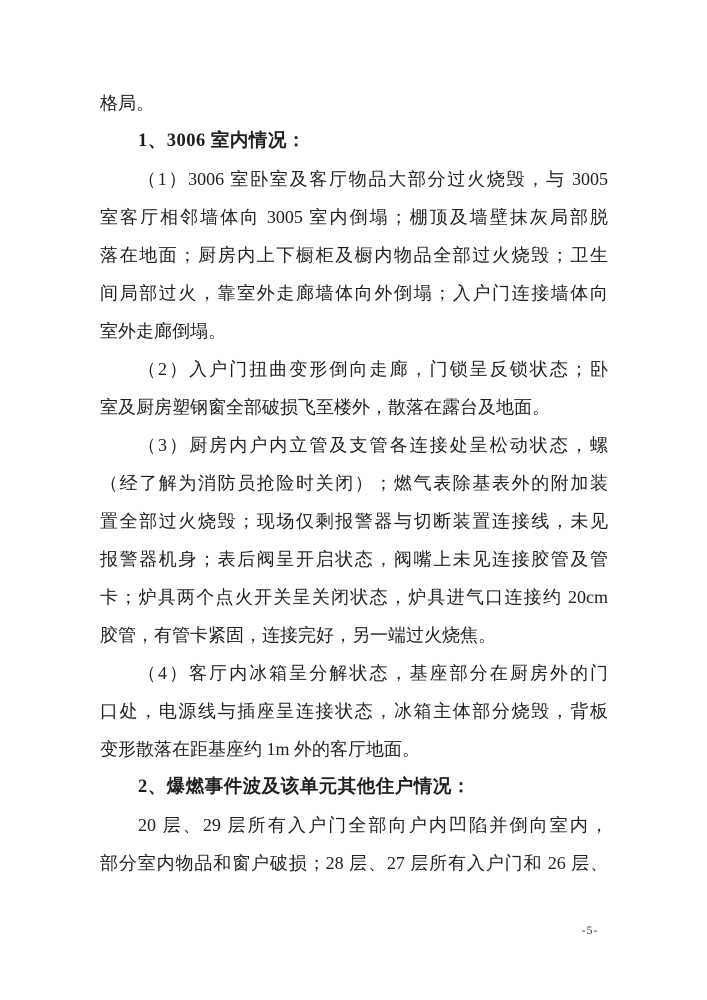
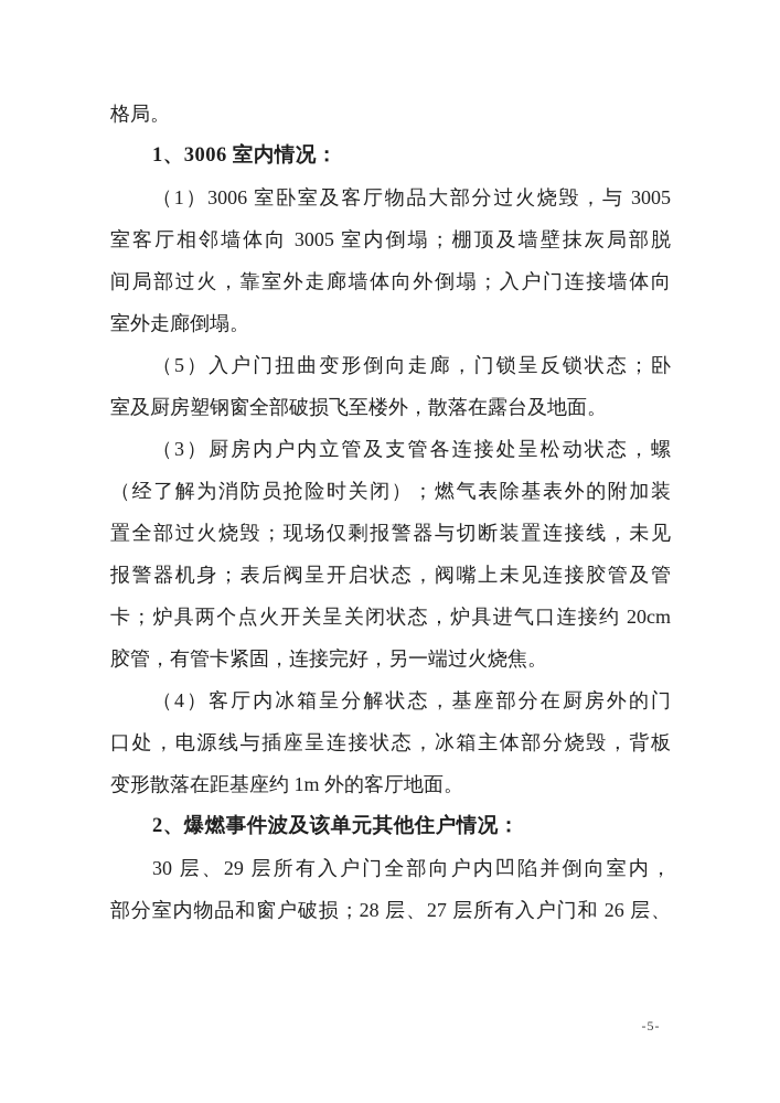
  格局。
  1、3006 室内情况：
  （1）3006 室卧室及客厅物品大部分过火烧毁，与 3005
  室客厅相邻墙体向 3005 室内倒塌；棚顶及墙壁抹灰局部脱
- 落在地面；厨房内上下橱柜及橱内物品全部过火烧毁；卫生
  间局部过火，靠室外走廊墙体向外倒塌；入户门连接墙体向
  室外走廊倒塌。
- （2）入户门扭曲变形倒向走廊，门锁呈反锁状态；卧
+ （5）入户门扭曲变形倒向走廊，门锁呈反锁状态；卧
  室及厨房塑钢窗全部破损飞至楼外，散落在露台及地面。
  （3）厨房内户内立管及支管各连接处呈松动状态，螺
  （经了解为消防员抢险时关闭）；燃气表除基表外的附加装
  置全部过火烧毁；现场仅剩报警器与切断装置连接线，未见
  报警器机身；表后阀呈开启状态，阀嘴上未见连接胶管及管
  卡；炉具两个点火开关呈关闭状态，炉具进气口连接约 20cm
  胶管，有管卡紧固，连接完好，另一端过火烧焦。
  （4）客厅内冰箱呈分解状态，基座部分在厨房外的门
  口处，电源线与插座呈连接状态，冰箱主体部分烧毁，背板
  变形散落在距基座约 1m 外的客厅地面。
  2、爆燃事件波及该单元其他住户情况：
- 20 层、29 层所有入户门全部向户内凹陷并倒向室内，
+ 30 层、29 层所有入户门全部向户内凹陷并倒向室内，
  部分室内物品和窗户破损；28 层、27 层所有入户门和 26 层、
  -5-
